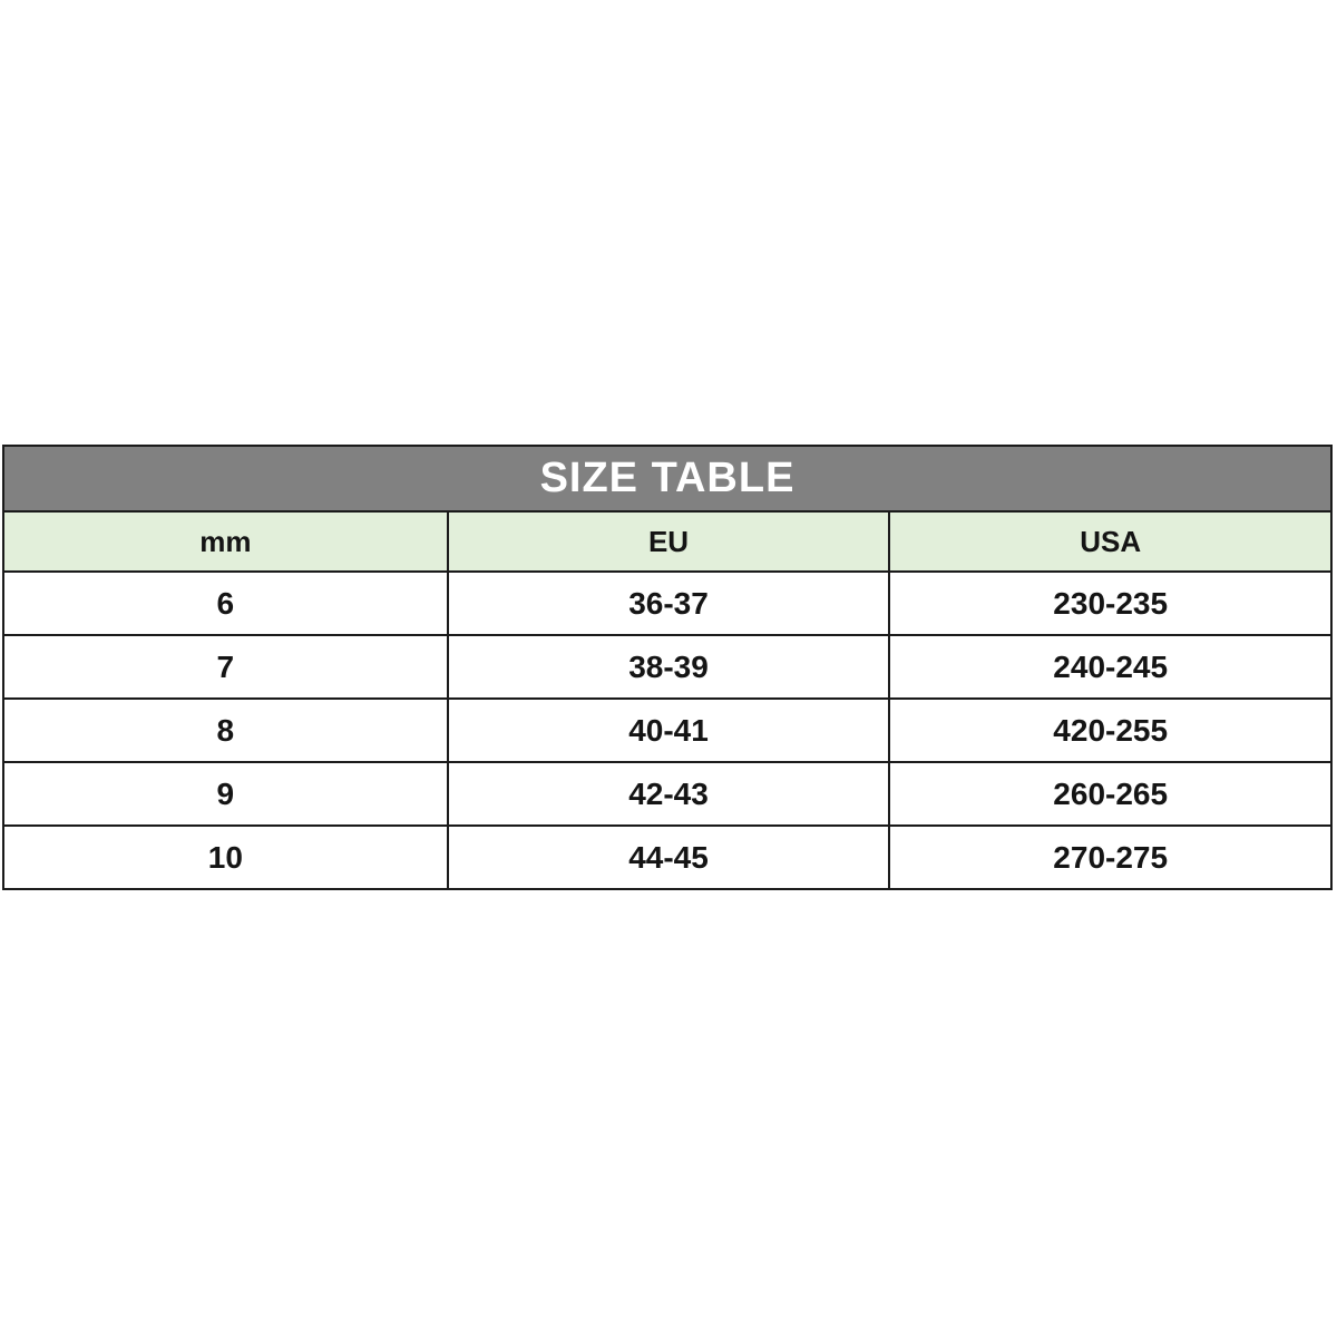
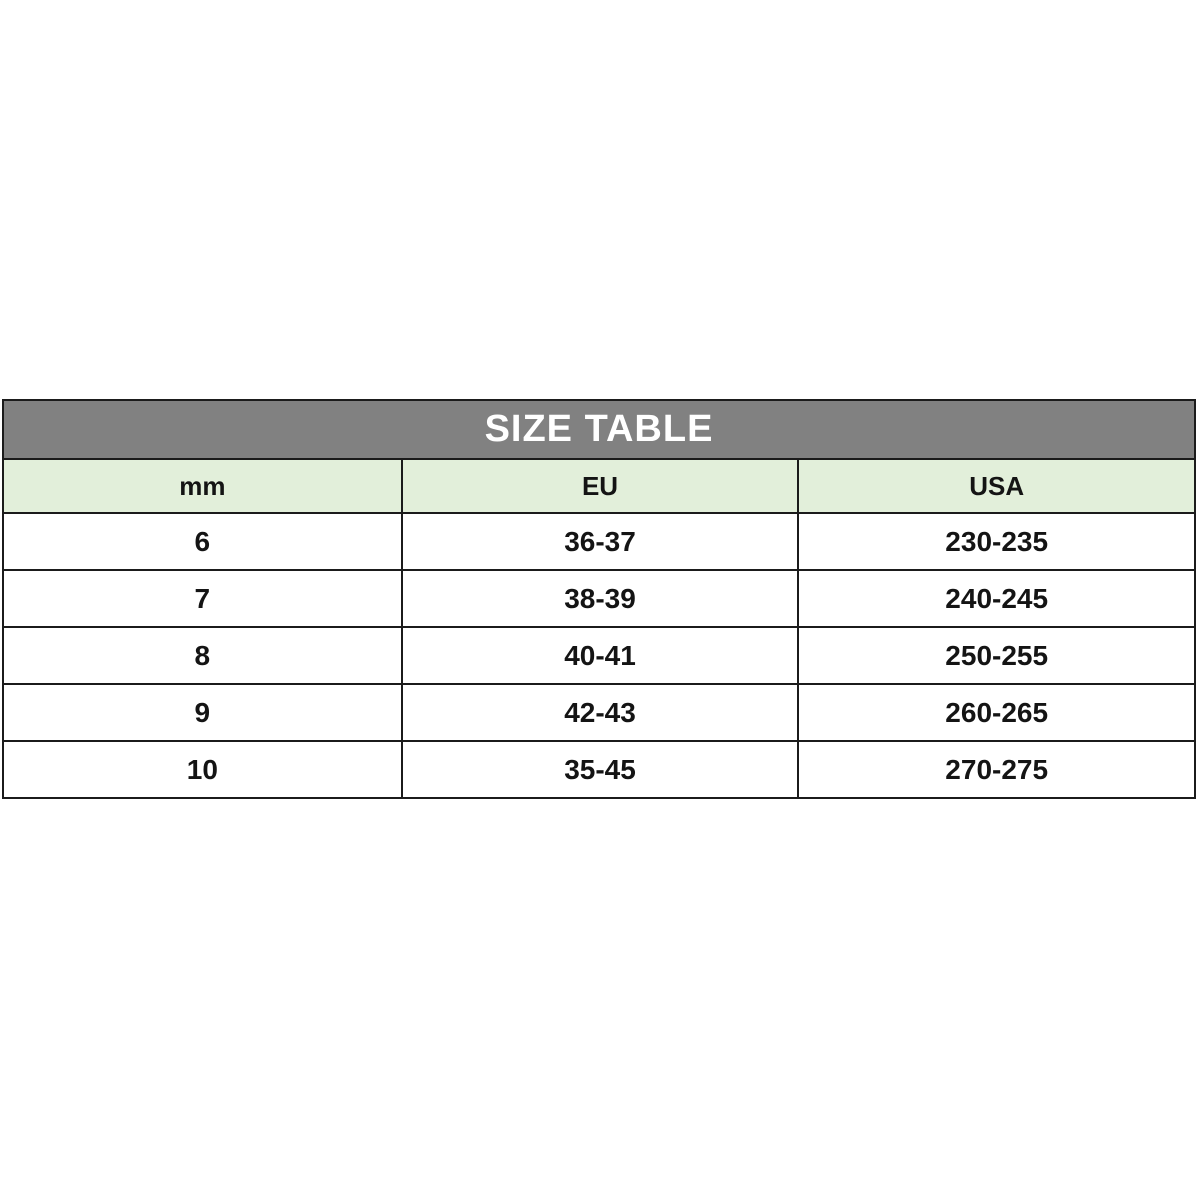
  SIZE TABLE
  mm
  EU
  USA
  6
  36-37
  230-235
  7
  38-39
  240-245
  8
  40-41
- 420-255
+ 250-255
  9
  42-43
  260-265
  10
- 44-45
+ 35-45
  270-275
